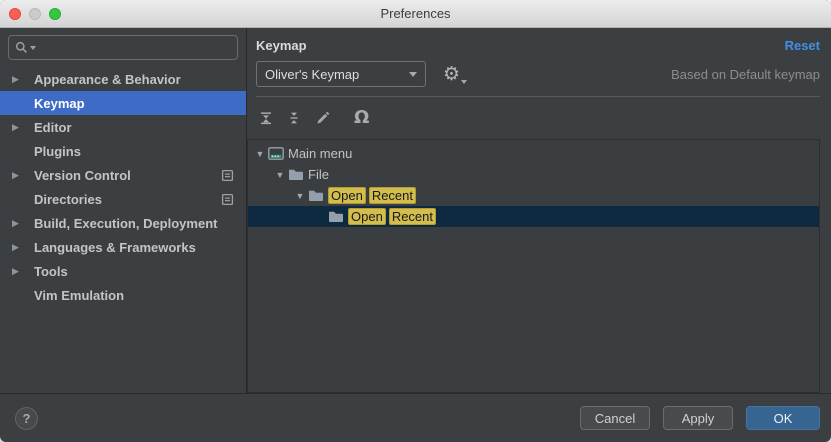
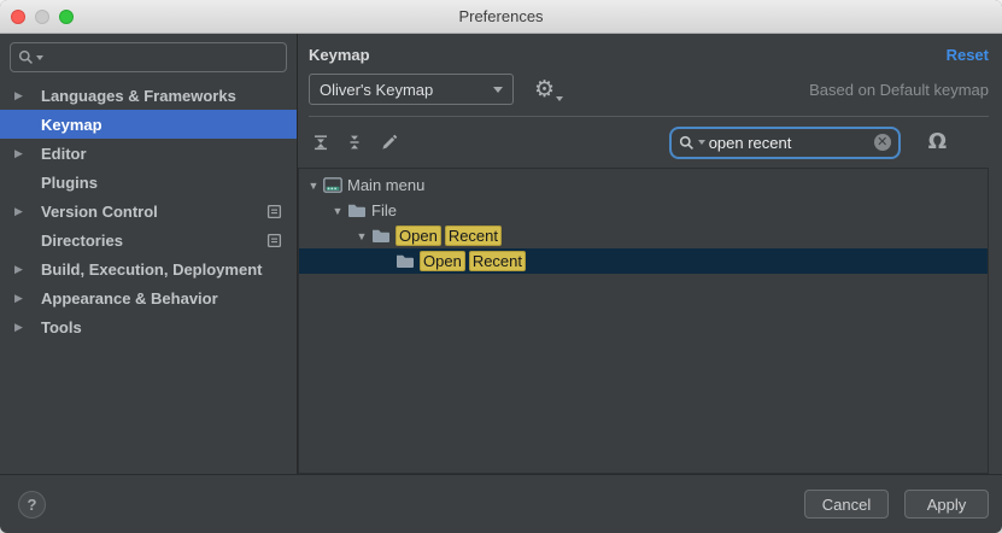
  Preferences
  ▶
- Appearance & Behavior
+ Languages & Frameworks
  Keymap
  ▶
  Editor
  Plugins
  ▶
  Version Control
  Directories
  ▶
  Build, Execution, Deployment
  ▶
- Languages & Frameworks
+ Appearance & Behavior
  ▶
  Tools
- Vim Emulation
  Keymap
  Reset
  Oliver's Keymap
  ⚙
  Based on Default keymap
+ open recent
+ ✕
  Ω
  ▼
  Main menu
  ▼
  File
  ▼
  Open
  Recent
  Open
  Recent
  ?
  Cancel
  Apply
- OK
